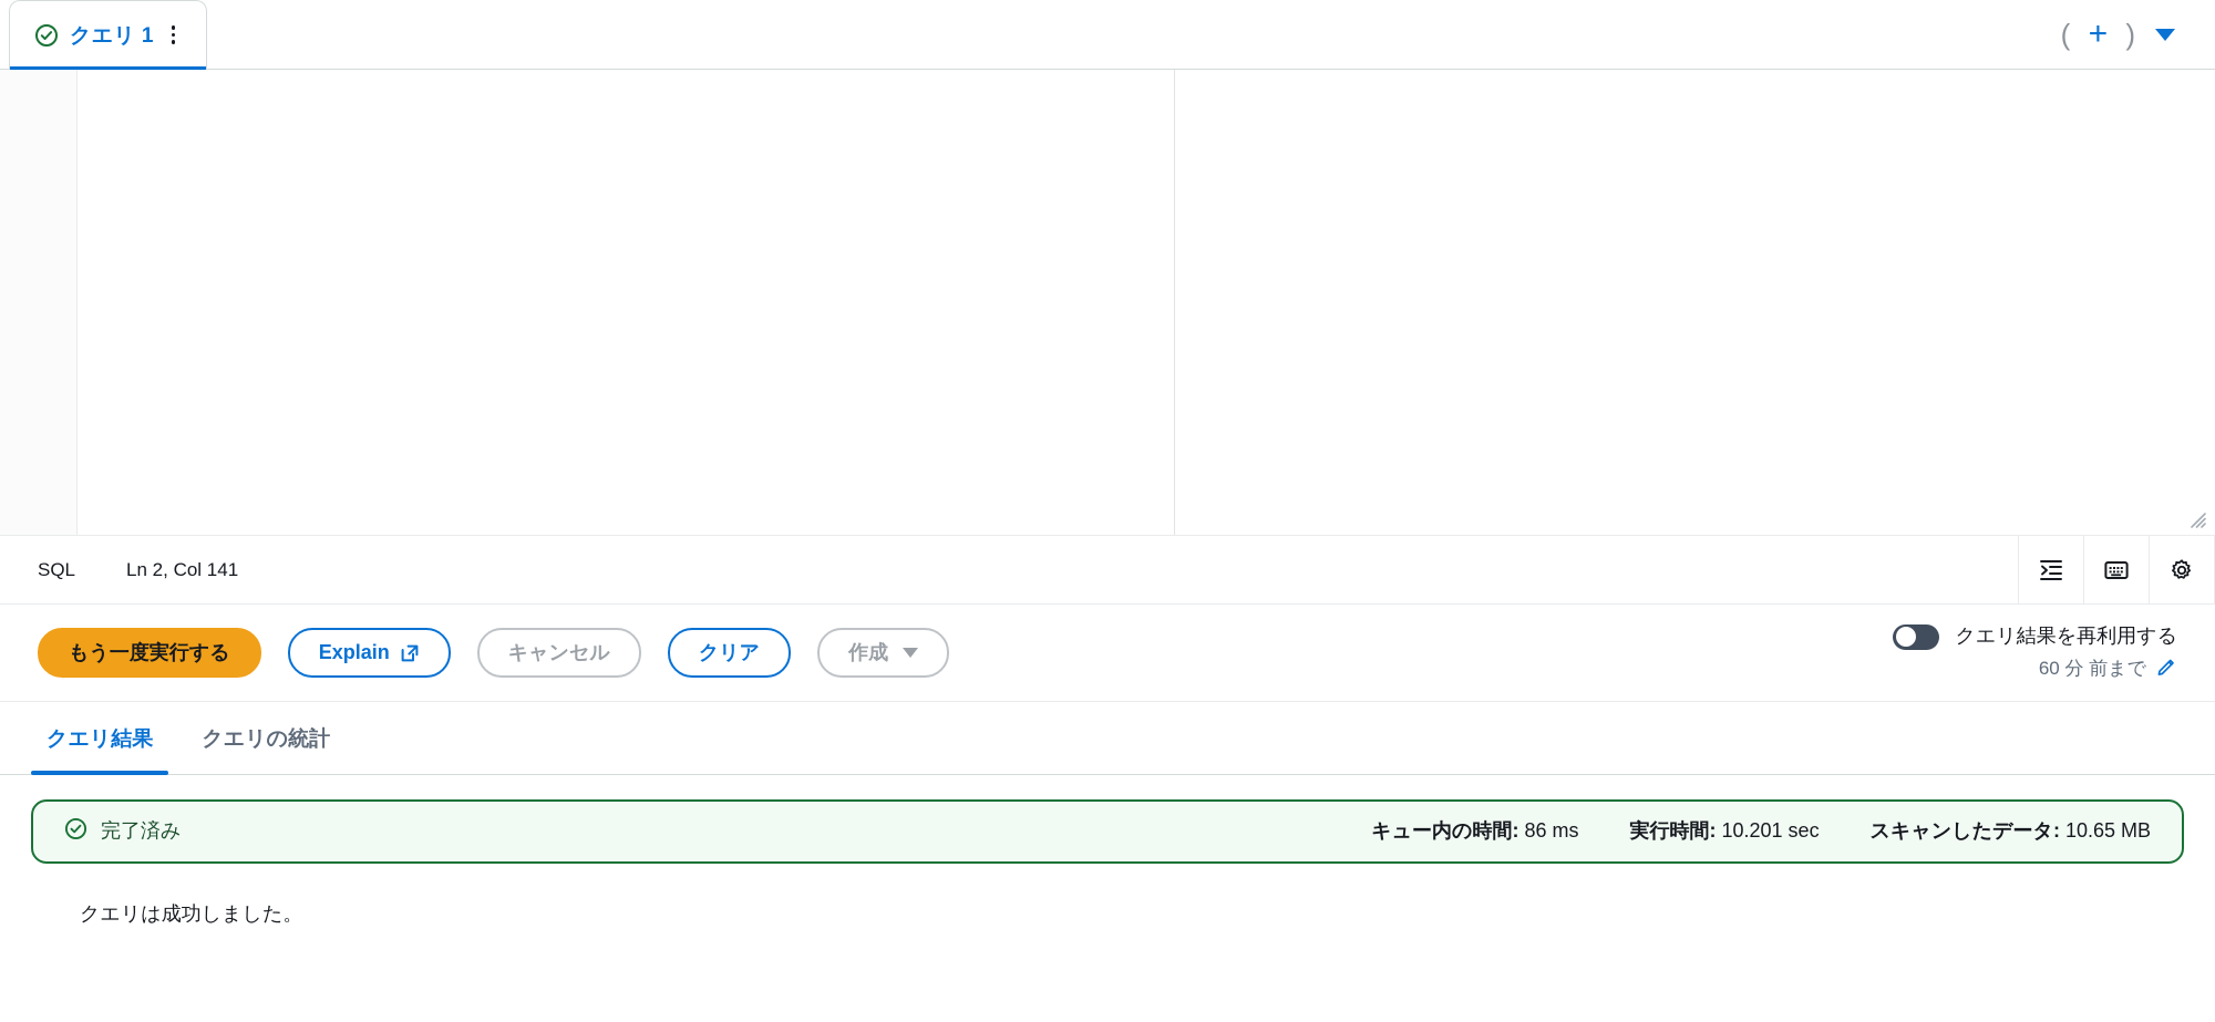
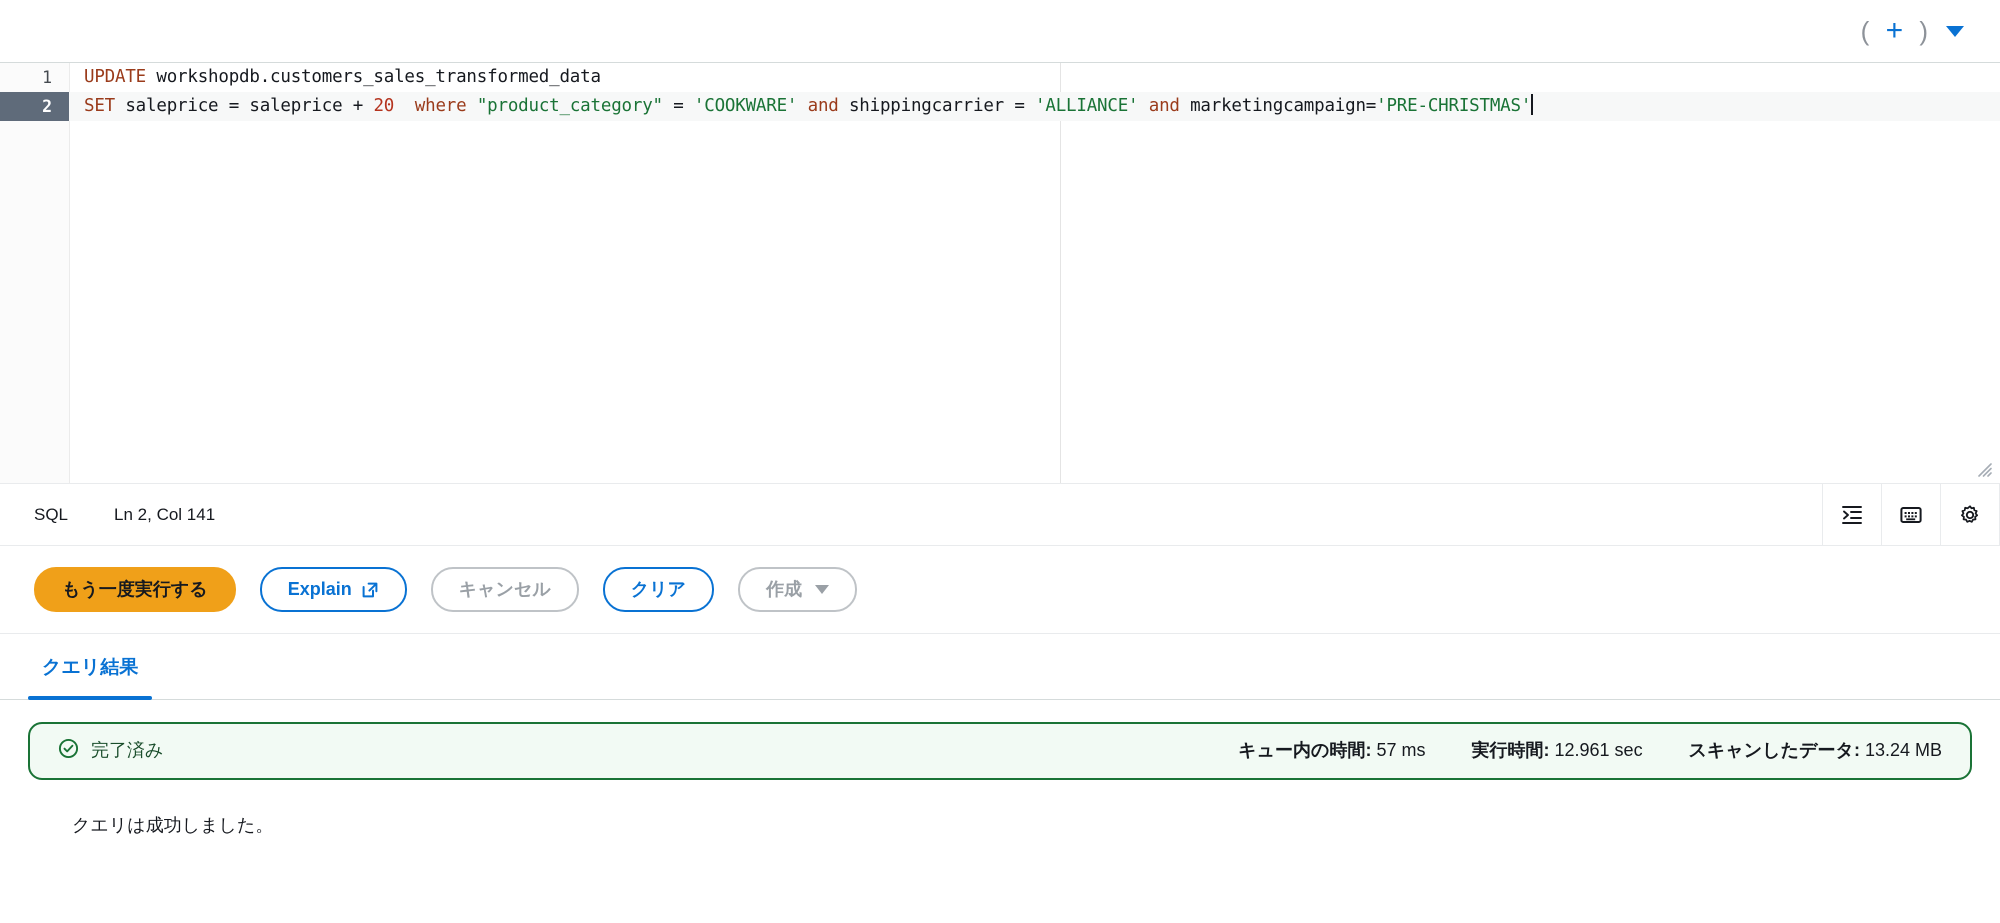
- クエリ 1
  (
  +
  )
+ 1
+ UPDATE workshopdb.customers_sales_transformed_data
+ 2
+ SET saleprice = saleprice + 20 where "product_category" = 'COOKWARE' and shippingcarrier = 'ALLIANCE' and marketingcampaign='PRE-CHRISTMAS'
  SQL
  Ln 2, Col 141
  もう一度実行する
  Explain
  キャンセル
  クリア
  作成
- クエリ結果を再利用する
- 60 分 前まで
  クエリ結果
- クエリの統計
  完了済み
- キュー内の時間: 86 ms
+ キュー内の時間: 57 ms
- 実行時間: 10.201 sec
+ 実行時間: 12.961 sec
- スキャンしたデータ: 10.65 MB
+ スキャンしたデータ: 13.24 MB
  クエリは成功しました。
